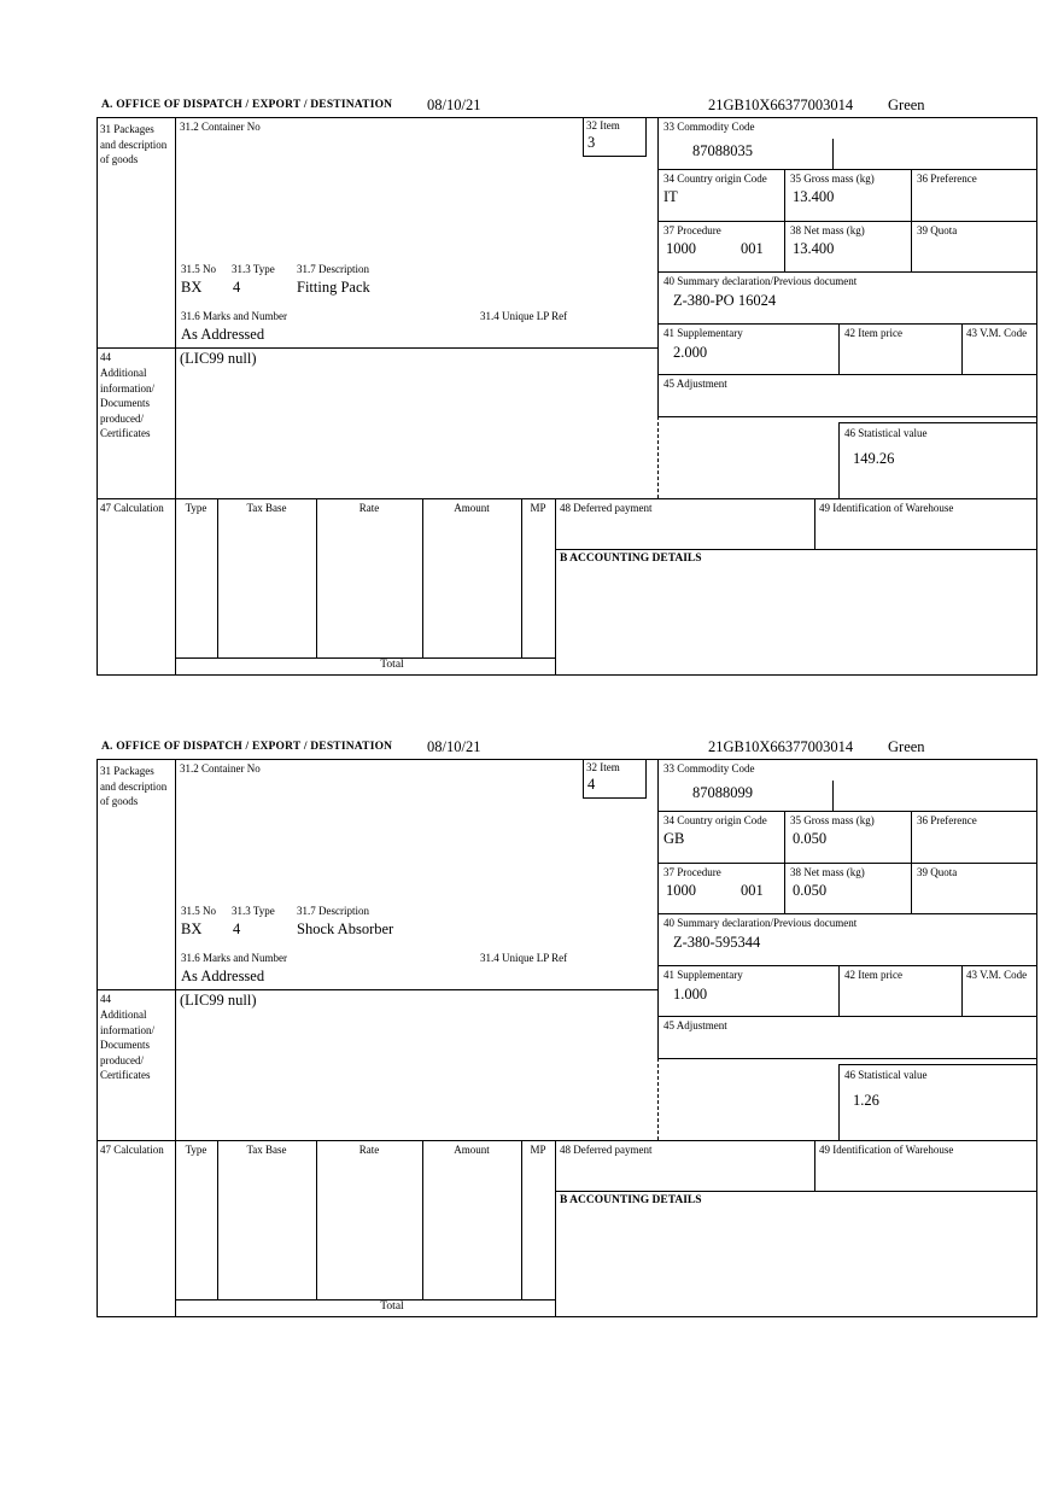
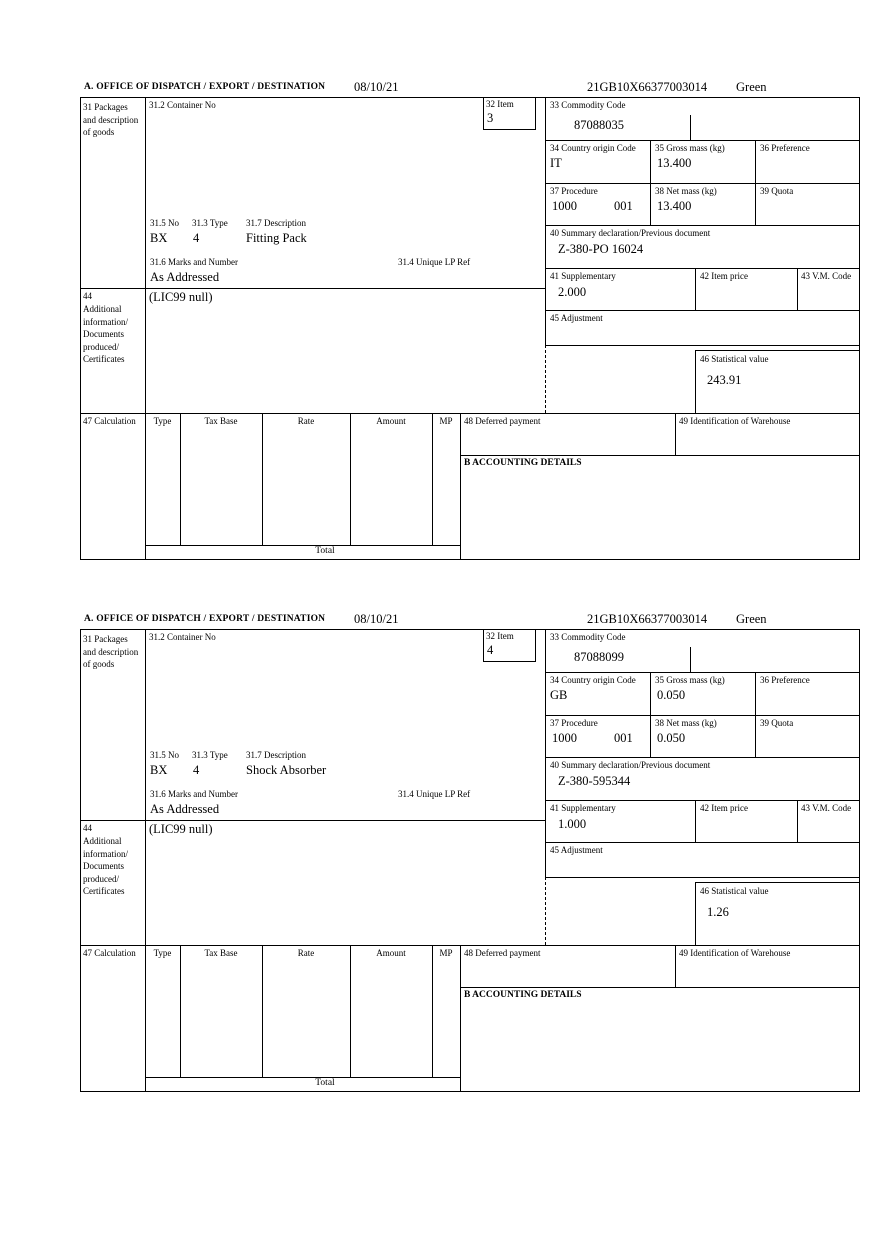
  A. OFFICE OF DISPATCH / EXPORT / DESTINATION
  08/10/21
  21GB10X66377003014
  Green
  31 Packages and description of goods
  44
  Additional information/ Documents produced/ Certificates
  47 Calculation
  31.2 Container No
  32 Item
  3
  31.5 No
  31.3 Type
  31.7 Description
  BX
  4
  Fitting Pack
  31.6 Marks and Number
  31.4 Unique LP Ref
  As Addressed
  (LIC99 null)
  33 Commodity Code
  87088035
  34 Country origin Code
  IT
  35 Gross mass (kg)
  13.400
  36 Preference
  37 Procedure
  1000
  001
  38 Net mass (kg)
  13.400
  39 Quota
  40 Summary declaration/Previous document
  Z-380-PO 16024
  41 Supplementary
  2.000
  42 Item price
  43 V.M. Code
  45 Adjustment
  46 Statistical value
- 149.26
+ 243.91
  Type
  Tax Base
  Rate
  Amount
  MP
  Total
  48 Deferred payment
  49 Identification of Warehouse
  B ACCOUNTING DETAILS
  A. OFFICE OF DISPATCH / EXPORT / DESTINATION
  08/10/21
  21GB10X66377003014
  Green
  31 Packages and description of goods
  44
  Additional information/ Documents produced/ Certificates
  47 Calculation
  31.2 Container No
  32 Item
  4
  31.5 No
  31.3 Type
  31.7 Description
  BX
  4
  Shock Absorber
  31.6 Marks and Number
  31.4 Unique LP Ref
  As Addressed
  (LIC99 null)
  33 Commodity Code
  87088099
  34 Country origin Code
  GB
  35 Gross mass (kg)
  0.050
  36 Preference
  37 Procedure
  1000
  001
  38 Net mass (kg)
  0.050
  39 Quota
  40 Summary declaration/Previous document
  Z-380-595344
  41 Supplementary
  1.000
  42 Item price
  43 V.M. Code
  45 Adjustment
  46 Statistical value
  1.26
  Type
  Tax Base
  Rate
  Amount
  MP
  Total
  48 Deferred payment
  49 Identification of Warehouse
  B ACCOUNTING DETAILS
